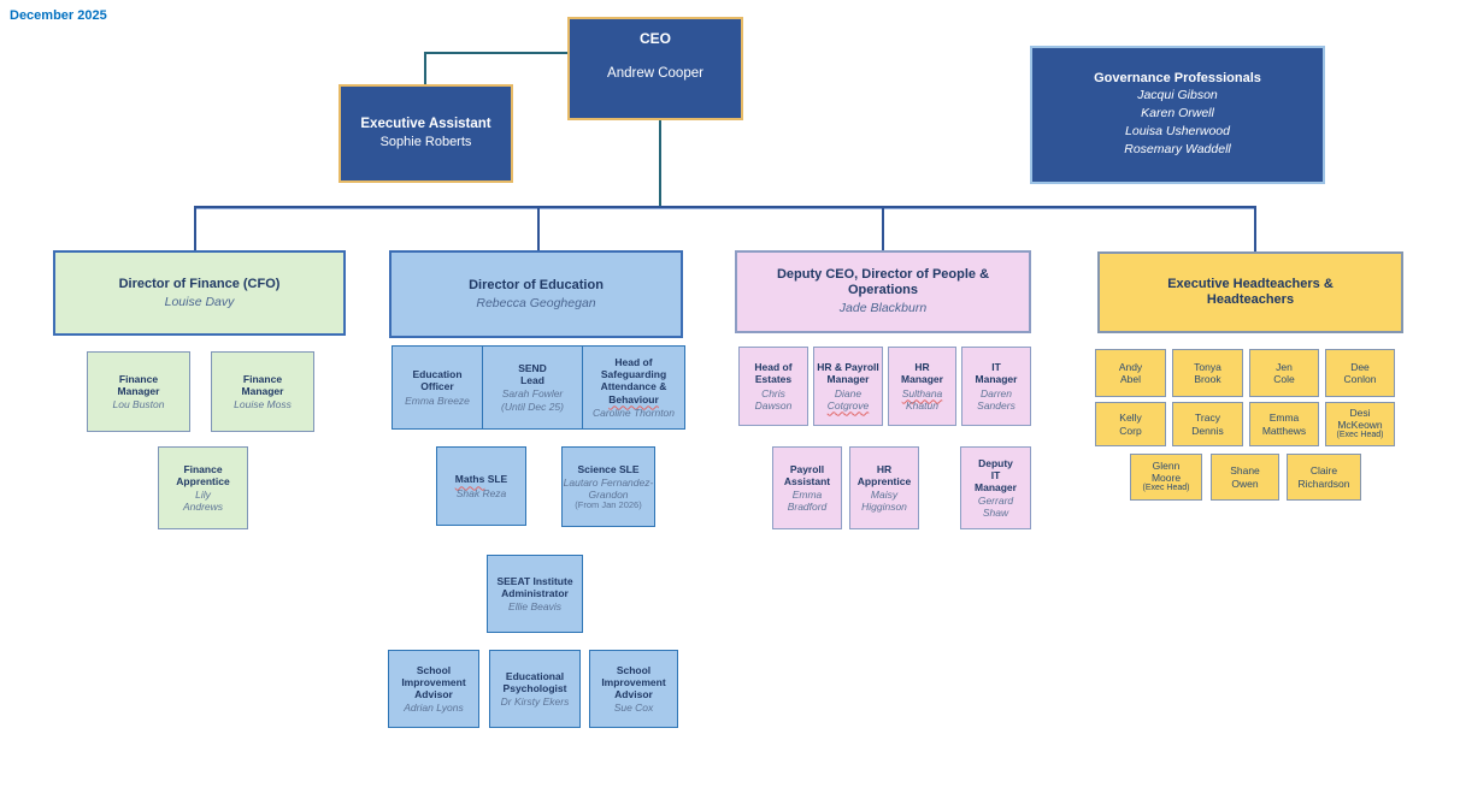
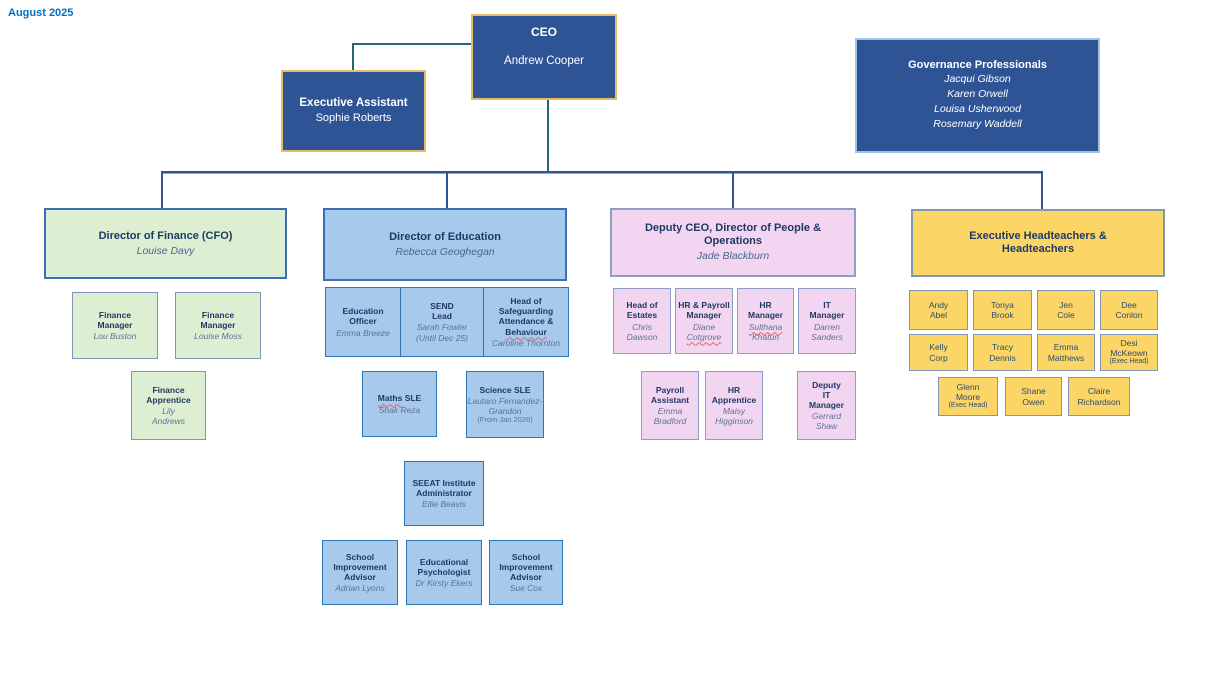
- December 2025
+ August 2025
  CEO
  Andrew Cooper
  Executive Assistant
  Sophie Roberts
  Governance Professionals
  Jacqui Gibson
  Karen Orwell
  Louisa Usherwood
  Rosemary Waddell
  Director of Finance (CFO)
  Louise Davy
  Director of Education
  Rebecca Geoghegan
  Deputy CEO, Director of People & Operations
  Jade Blackburn
  Executive Headteachers & Headteachers
  Finance Manager
  Lou Buston
  Finance Manager
  Louise Moss
  Finance Apprentice
  Lily Andrews
  Education Officer
  Emma Breeze
  SEND Lead
  Sarah Fowler
  (Until Dec 25)
  Head of Safeguarding Attendance & Behaviour
  Caroline Thornton
  Maths SLE
  Shak Reza
  Science SLE
  Lautaro Fernandez-Grandon
  (From Jan 2026)
  SEEAT Institute Administrator
  Ellie Beavis
  School Improvement Advisor
  Adrian Lyons
  Educational Psychologist
  Dr Kirsty Ekers
  School Improvement Advisor
  Sue Cox
  Head of Estates
  Chris Dawson
  HR & Payroll Manager
  Diane
  Cotgrove
  HR Manager
  Sulthana
  Khatun
  IT Manager
  Darren Sanders
  Payroll Assistant
  Emma Bradford
  HR Apprentice
  Maisy Higginson
  Deputy IT Manager
  Gerrard Shaw
  Andy Abel
  Tonya Brook
  Jen Cole
  Dee Conlon
  Kelly Corp
  Tracy Dennis
  Emma Matthews
  Desi McKeown
  Glenn Moore
  Shane Owen
  Claire Richardson
